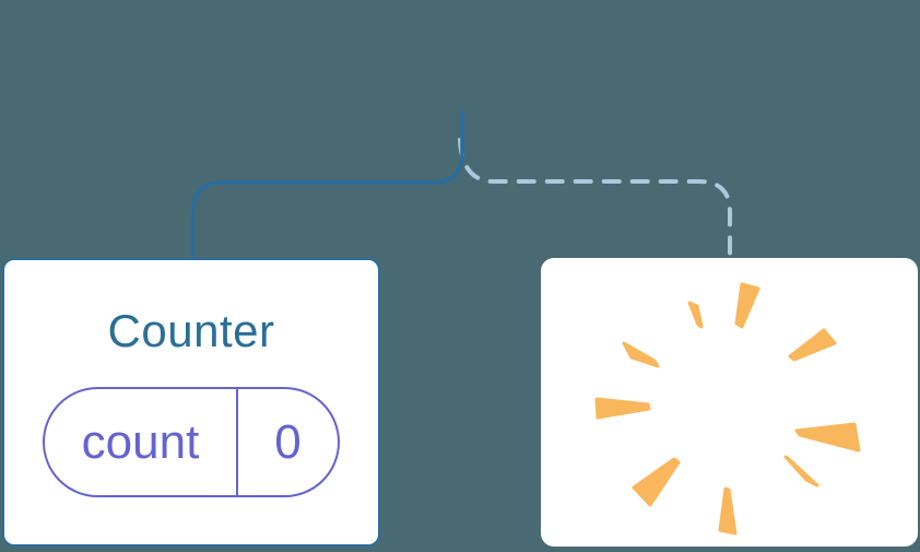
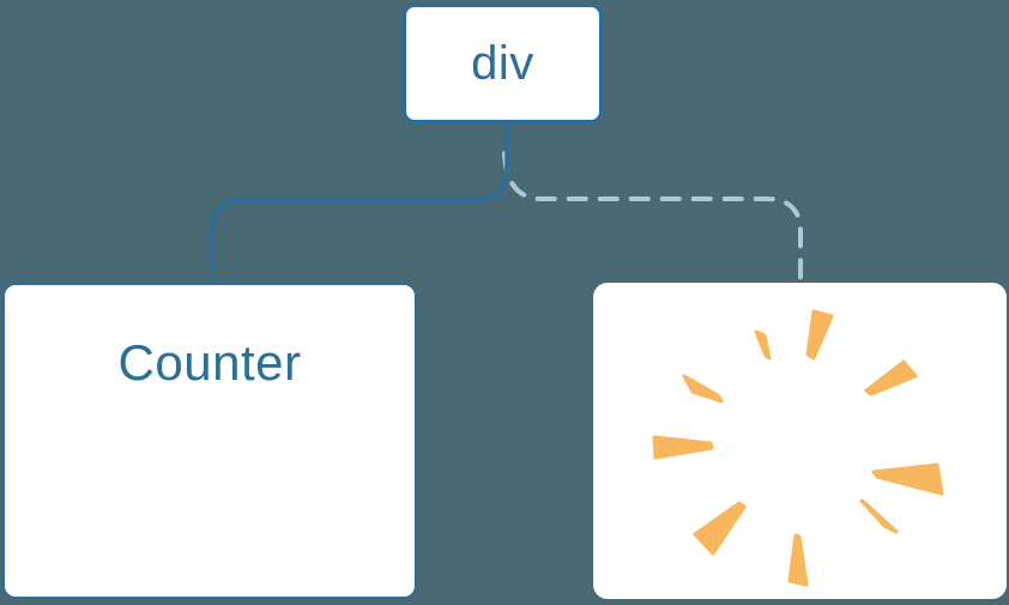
+ div
  Counter
- count
- 0
